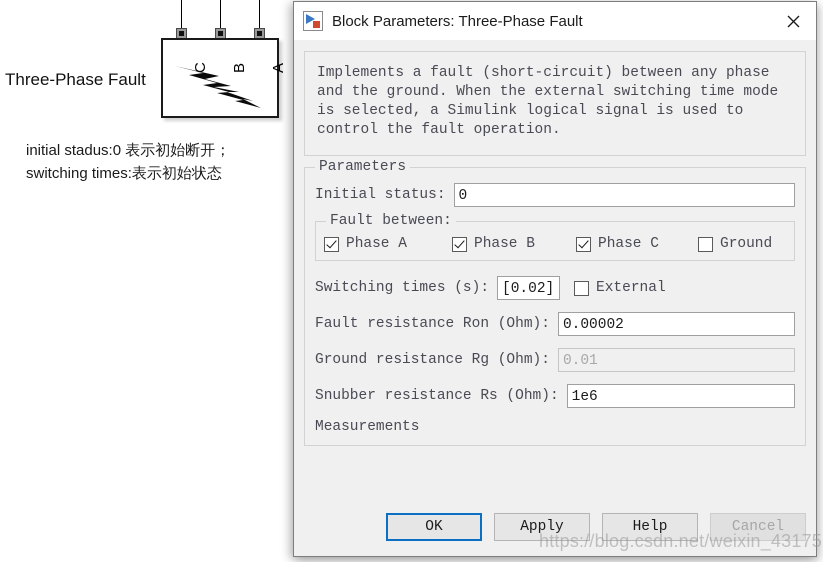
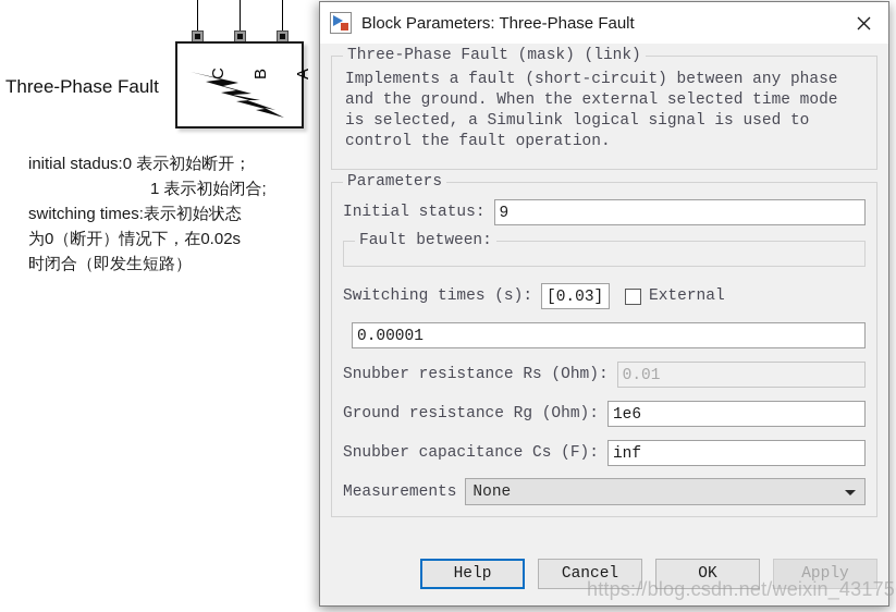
  Three-Phase Fault
  initial stadus:0 表示初始断开；
+ 1 表示初始闭合;
  switching times:表示初始状态
+ 为0（断开）情况下，在0.02s
+ 时闭合（即发生短路）
  Block Parameters: Three-Phase Fault
+ Three-Phase Fault (mask) (link)
- Implements a fault (short-circuit) between any phase and the ground. When the external switching time mode is selected, a Simulink logical signal is used to control the fault operation.
+ Implements a fault (short-circuit) between any phase and the ground. When the external selected time mode is selected, a Simulink logical signal is used to control the fault operation.
  Parameters
  Initial status:
- 0
+ 9
  Fault between:
- Phase A
- Phase B
- Phase C
- Ground
  Switching times (s):
- [0.02]
+ [0.03]
  External
- Fault resistance Ron (Ohm):
- 0.00002
+ 0.00001
- Ground resistance Rg (Ohm):
+ Snubber resistance Rs (Ohm):
  0.01
- Snubber resistance Rs (Ohm):
+ Ground resistance Rg (Ohm):
  1e6
+ Snubber capacitance Cs (F):
+ inf
  Measurements
+ None
- OK
+ Help
- Apply
+ Cancel
- Help
+ OK
- Cancel
+ Apply
  https://blog.csdn.net/weixin_43175
